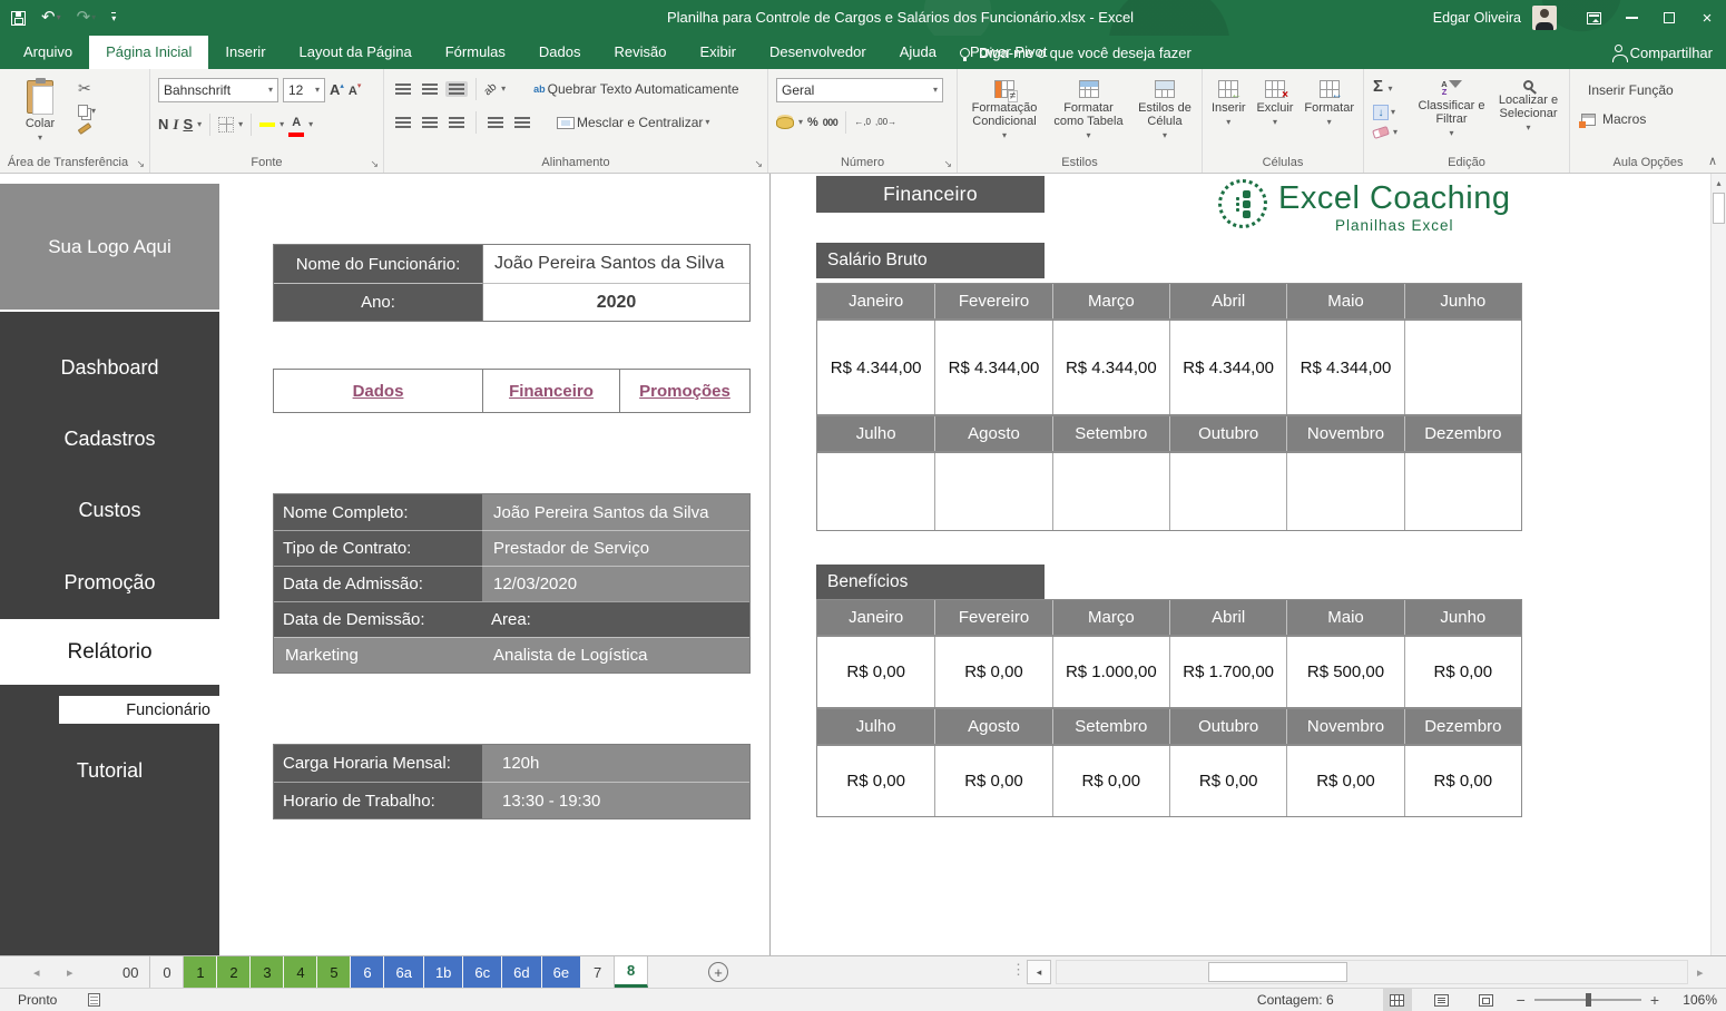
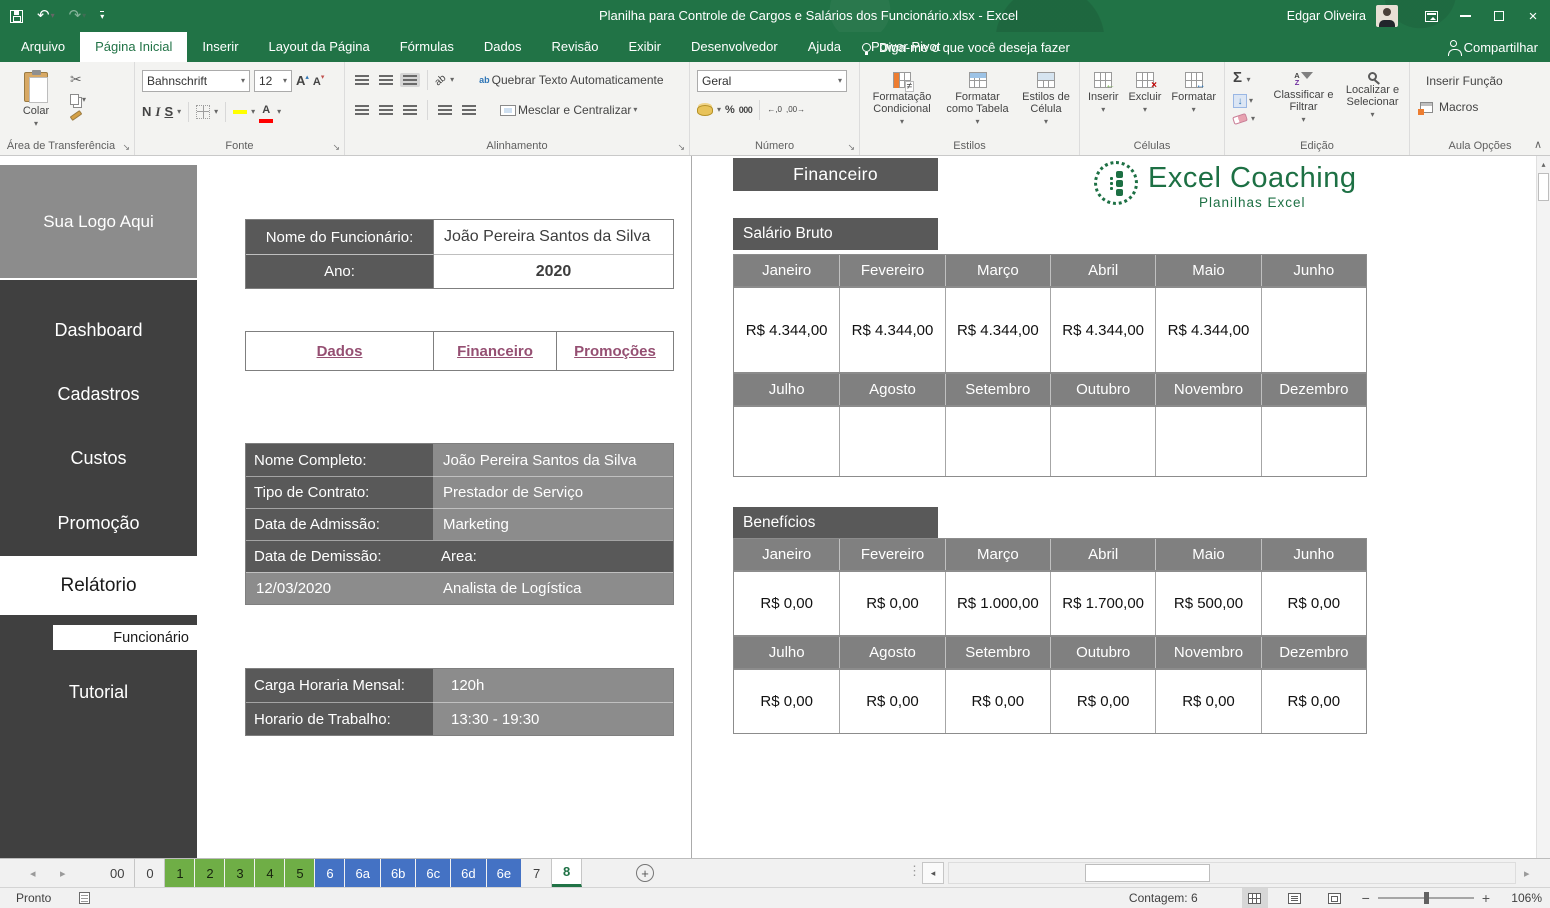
  ↶▾
  ↷▾
  ▾
  Planilha para Controle de Cargos e Salários dos Funcionário.xlsx - Excel
  Edgar Oliveira
  ×
  Arquivo
  Página Inicial
  Inserir
  Layout da Página
  Fórmulas
  Dados
  Revisão
  Exibir
  Desenvolvedor
  Ajuda
  Power Pivot
  Diga-me o que você deseja fazer
  Compartilhar
  Colar
  ▾
  ✂
  ▾
  Área de Transferência
  ↘
  Bahnschrift
  ▾
  12
  ▾
  N
  I
  S
  ▾
  ▾
  ▾
  A
  ▾
  Fonte
  ↘
  ▾
  ab
  Quebrar Texto Automaticamente
  Mesclar e Centralizar
  ▾
  Alinhamento
  ↘
  Geral
  ▾
  ▾
  %
  000
  ←,0
  ,00→
  Número
  ↘
  Formatação Condicional
  ▾
  Formatar como Tabela
  ▾
  Estilos de Célula
  ▾
  Estilos
  ←
  Inserir
  ▾
  ×
  Excluir
  ▾
  ↔
  Formatar
  ▾
  Células
  Σ ▾
  ↓
  ▾
  ▾
  A
  Z
  Classificar e Filtrar
  ▾
  Localizar e Selecionar
  ▾
  Edição
  Inserir Função
  Macros
  Aula Opções
  ∧
  Sua Logo Aqui
  Dashboard
  Cadastros
  Custos
  Promoção
  Relátorio
  Funcionário
  Tutorial
  Nome do Funcionário:
  João Pereira Santos da Silva
  Ano:
  2020
  Dados
  Financeiro
  Promoções
  Nome Completo:
  João Pereira Santos da Silva
  Tipo de Contrato:
  Prestador de Serviço
  Data de Admissão:
- 12/03/2020
+ Marketing
  Data de Demissão:
  Area:
- Marketing
+ 12/03/2020
  Analista de Logística
  Carga Horaria Mensal:
  120h
  Horario de Trabalho:
  13:30 - 19:30
  Financeiro
  Excel Coaching
  Planilhas Excel
  Salário Bruto
  Janeiro
  Fevereiro
  Março
  Abril
  Maio
  Junho
  R$ 4.344,00
  R$ 4.344,00
  R$ 4.344,00
  R$ 4.344,00
  R$ 4.344,00
  Julho
  Agosto
  Setembro
  Outubro
  Novembro
  Dezembro
  Benefícios
  Janeiro
  Fevereiro
  Março
  Abril
  Maio
  Junho
  R$ 0,00
  R$ 0,00
  R$ 1.000,00
  R$ 1.700,00
  R$ 500,00
  R$ 0,00
  Julho
  Agosto
  Setembro
  Outubro
  Novembro
  Dezembro
  R$ 0,00
  R$ 0,00
  R$ 0,00
  R$ 0,00
  R$ 0,00
  R$ 0,00
  ▴
  ◂
  ▸
  00
  0
  1
  2
  3
  4
  5
  6
  6a
- 1b
+ 6b
  6c
  6d
  6e
  7
  8
  +
  ⋮
  ◂
  ▸
  Pronto
  Contagem: 6
  −
  +
  106%
